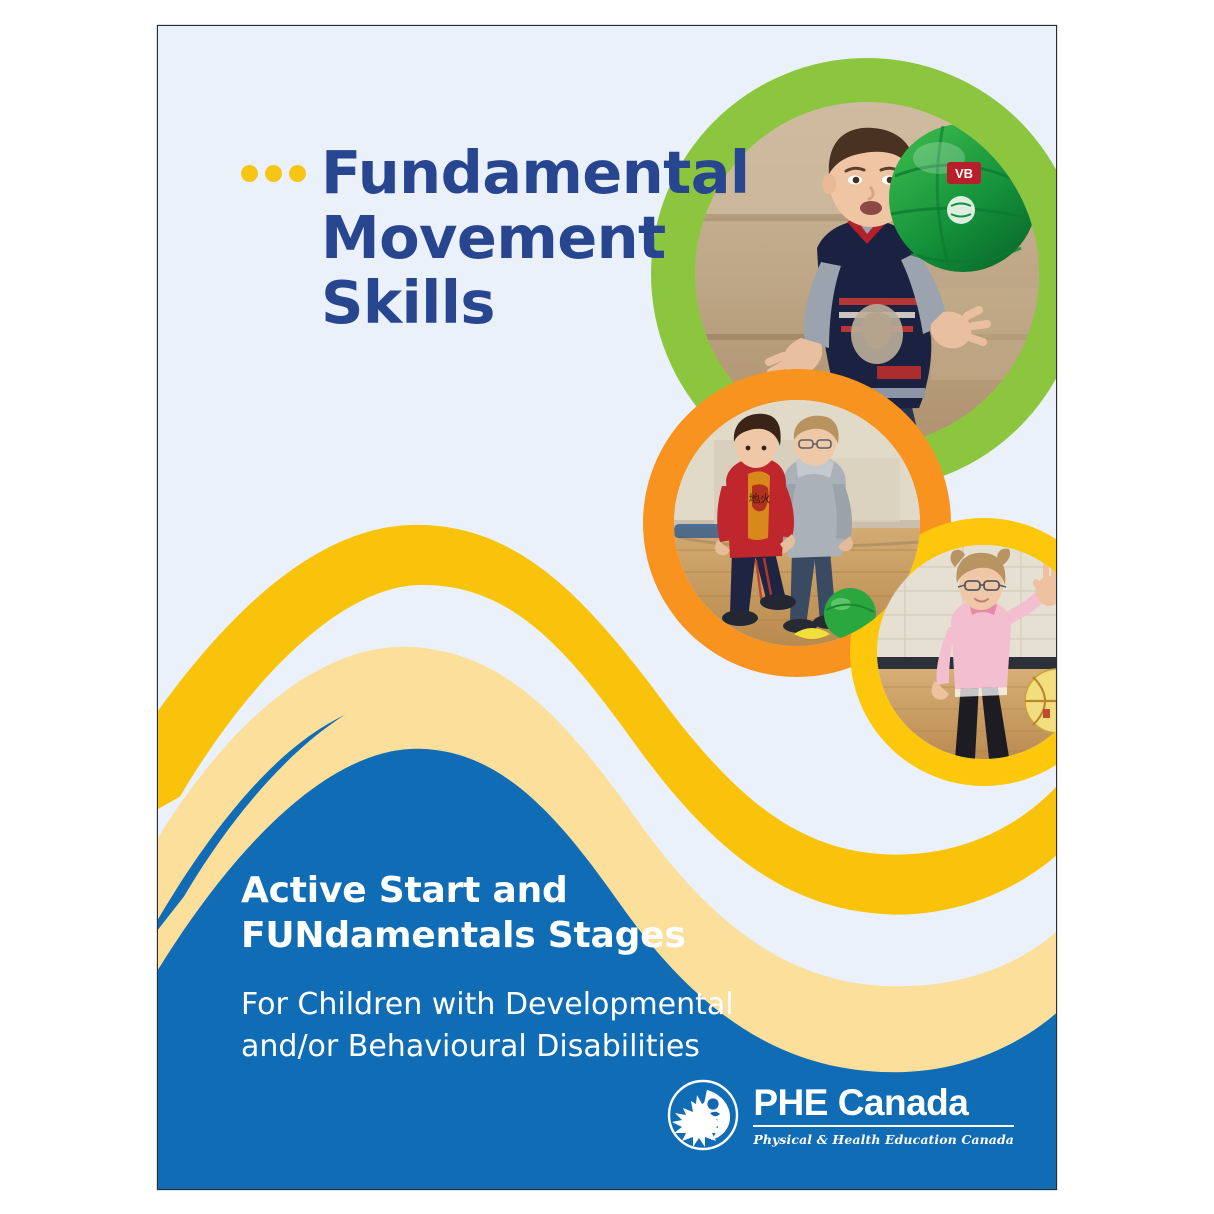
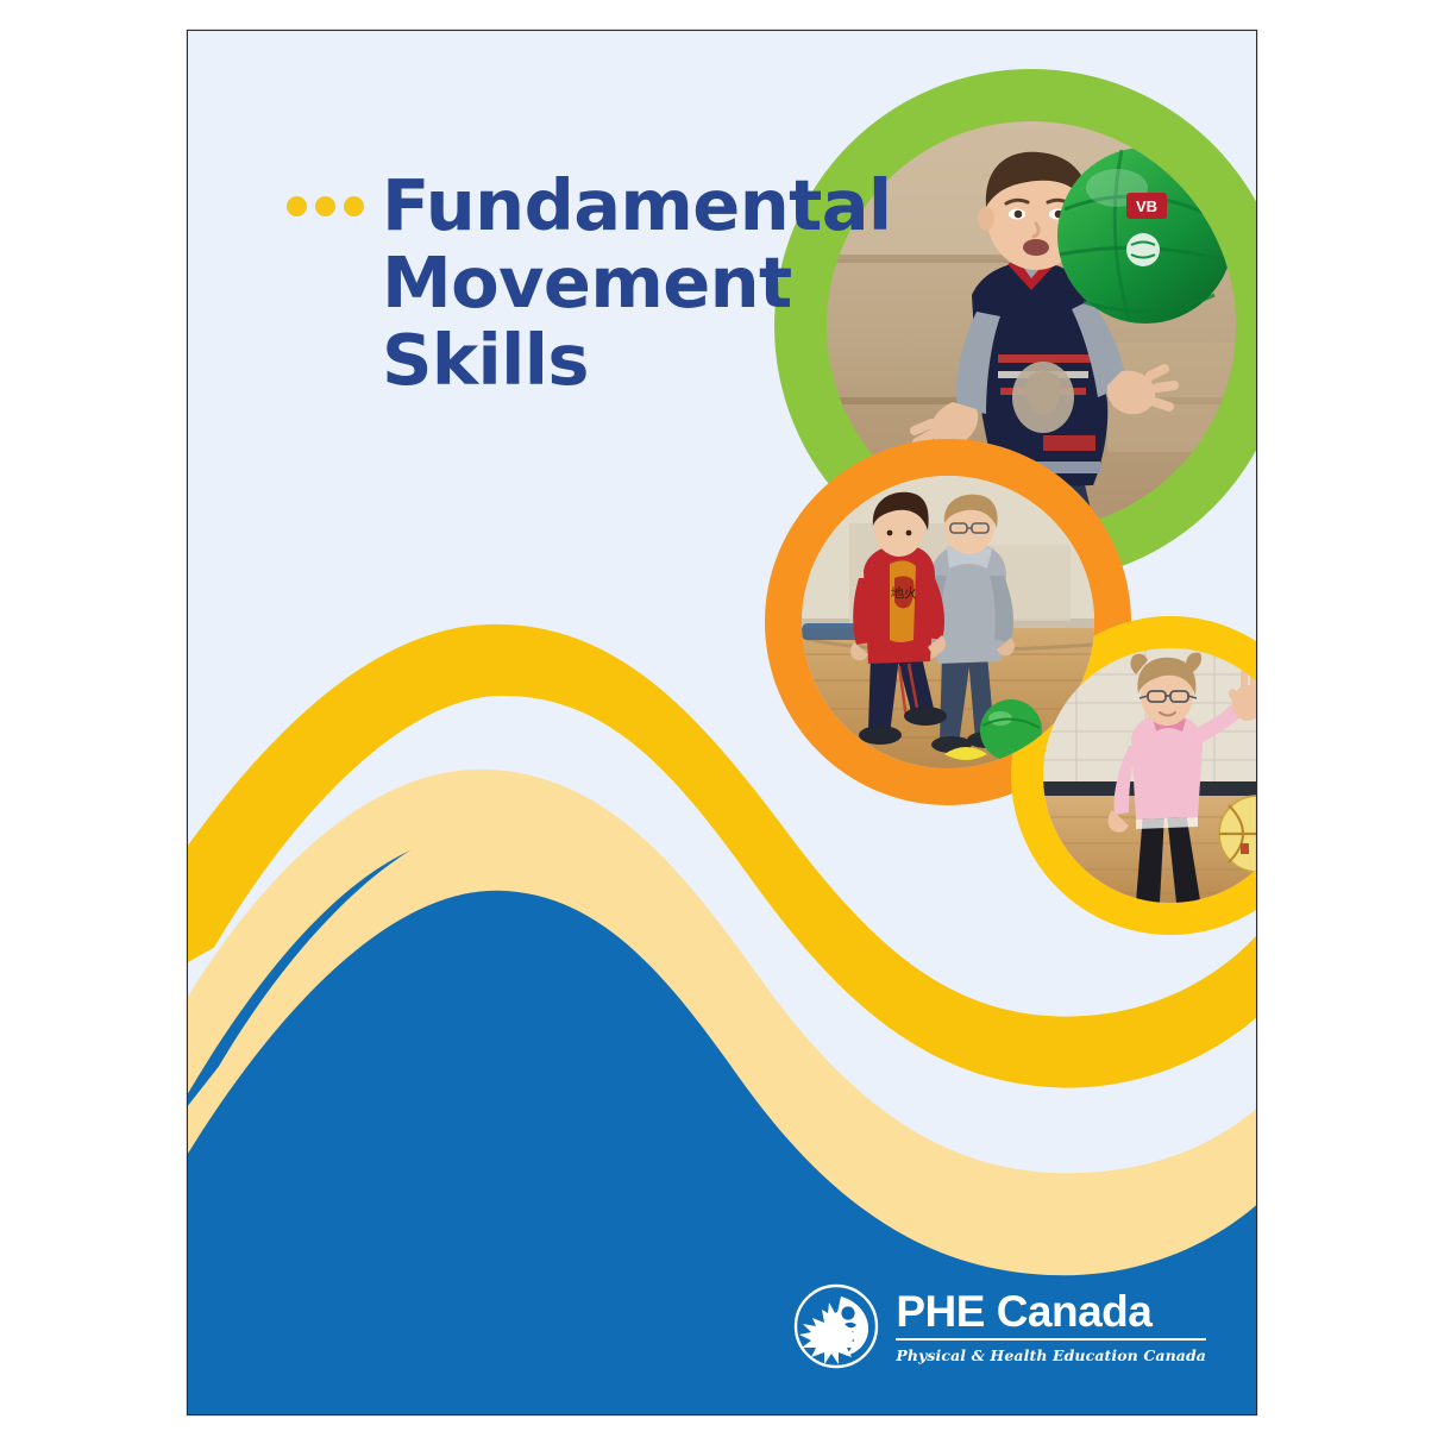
  VB
  地火
  Fundamental
  Movement
  Skills
- Active Start and
- FUNdamentals Stages
- For Children with Developmental
- and/or Behavioural Disabilities
  PHE Canada
  Physical & Health Education Canada
